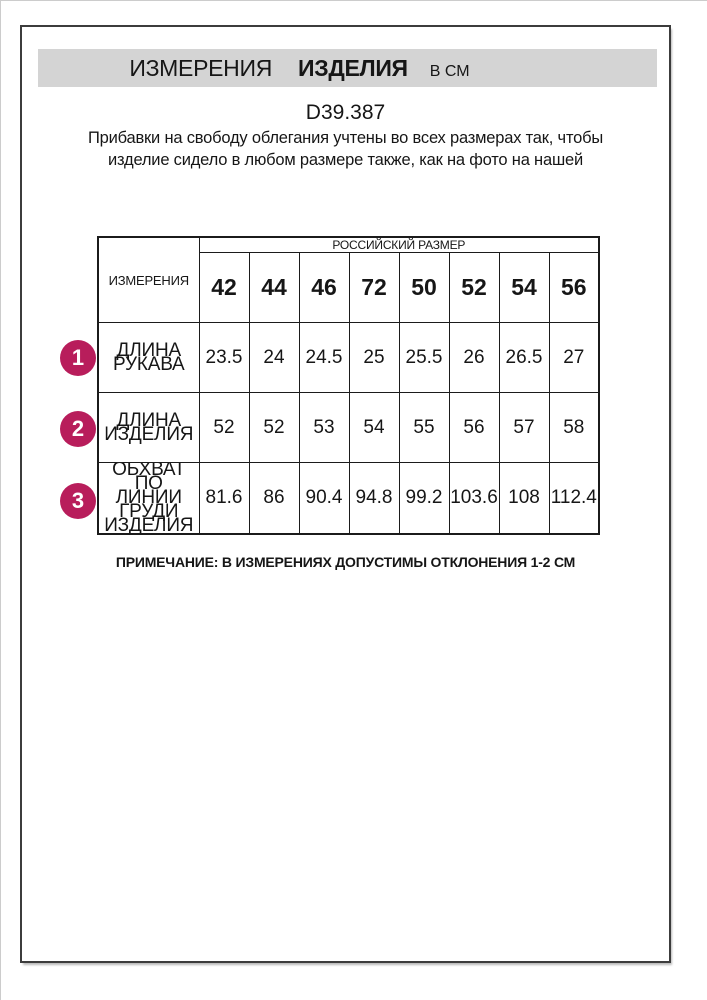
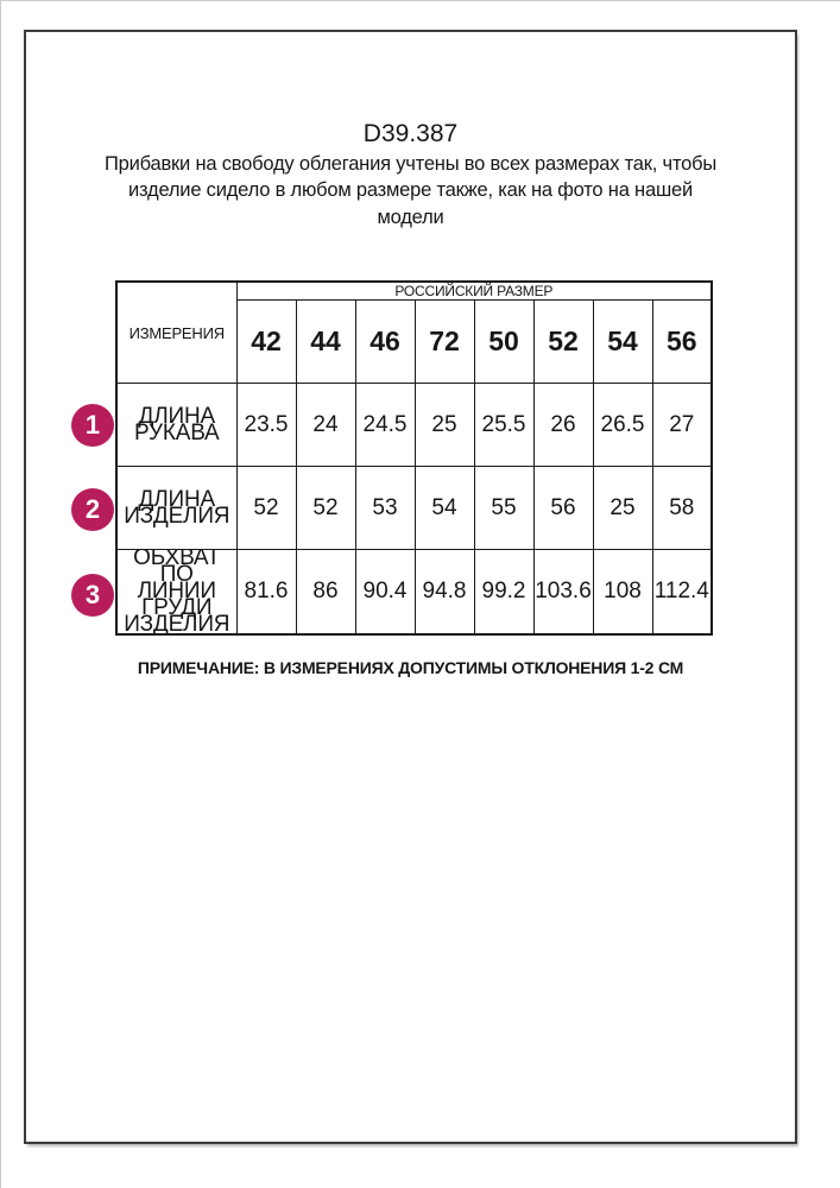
- ИЗМЕРЕНИЯ ИЗДЕЛИЯ В СМ
  D39.387
  Прибавки на свободу облегания учтены во всех размерах так, чтобы
  изделие сидело в любом размере также, как на фото на нашей
+ модели
  ИЗМЕРЕНИЯ	РОССИЙСКИЙ РАЗМЕР
  42	44	46	72	50	52	54	56
  ДЛИНА РУКАВА	23.5	24	24.5	25	25.5	26	26.5	27
- ДЛИНА ИЗДЕЛИЯ	52	52	53	54	55	56	57	58
+ ДЛИНА ИЗДЕЛИЯ	52	52	53	54	55	56	25	58
  ОБХВАТ ПО ЛИНИИ ГРУДИ ИЗДЕЛИЯ	81.6	86	90.4	94.8	99.2	103.6	108	112.4
  1
  2
  3
  ПРИМЕЧАНИЕ: В ИЗМЕРЕНИЯХ ДОПУСТИМЫ ОТКЛОНЕНИЯ 1-2 СМ
